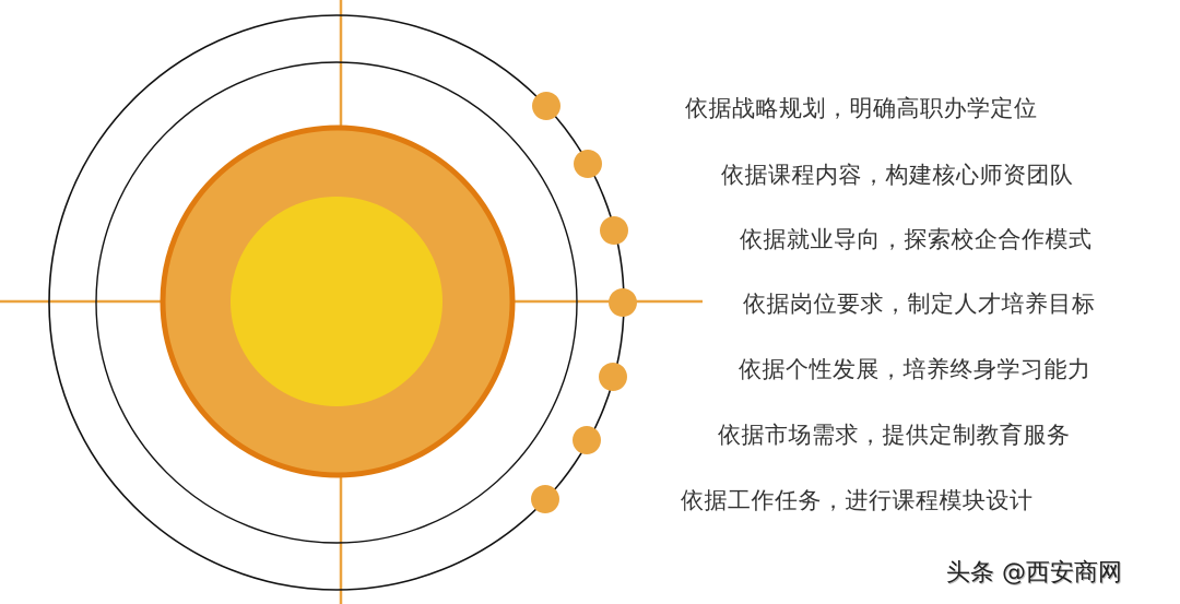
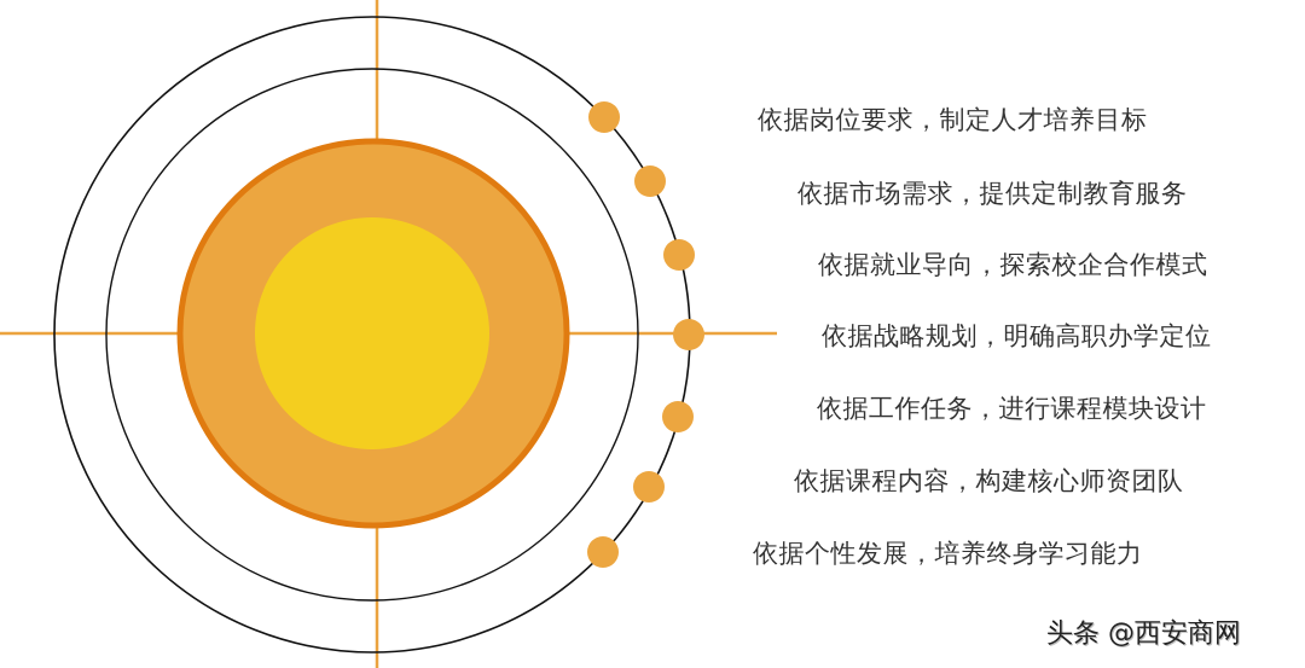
- 依据战略规划，明确高职办学定位
+ 依据岗位要求，制定人才培养目标
- 依据课程内容，构建核心师资团队
+ 依据市场需求，提供定制教育服务
  依据就业导向，探索校企合作模式
- 依据岗位要求，制定人才培养目标
+ 依据战略规划，明确高职办学定位
- 依据个性发展，培养终身学习能力
+ 依据工作任务，进行课程模块设计
- 依据市场需求，提供定制教育服务
+ 依据课程内容，构建核心师资团队
- 依据工作任务，进行课程模块设计
+ 依据个性发展，培养终身学习能力
  头条 @西安商网
